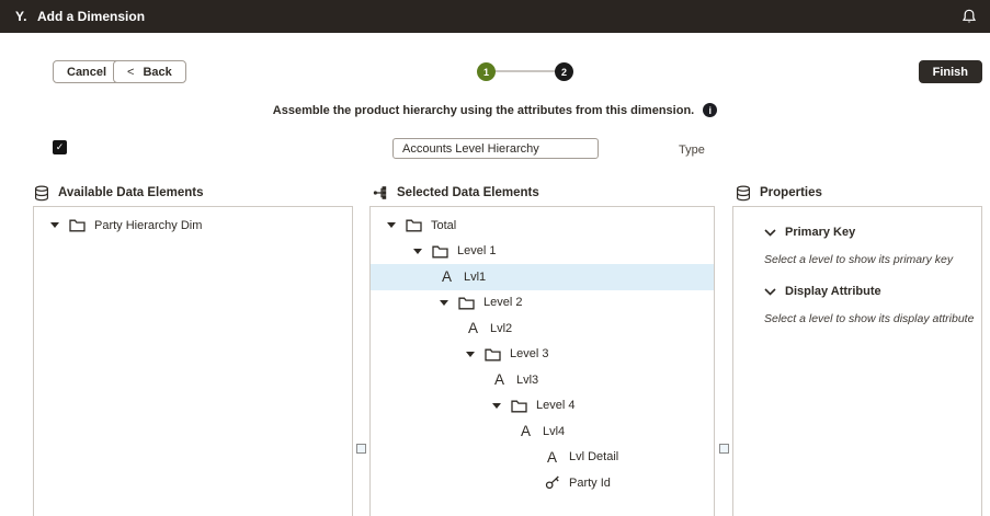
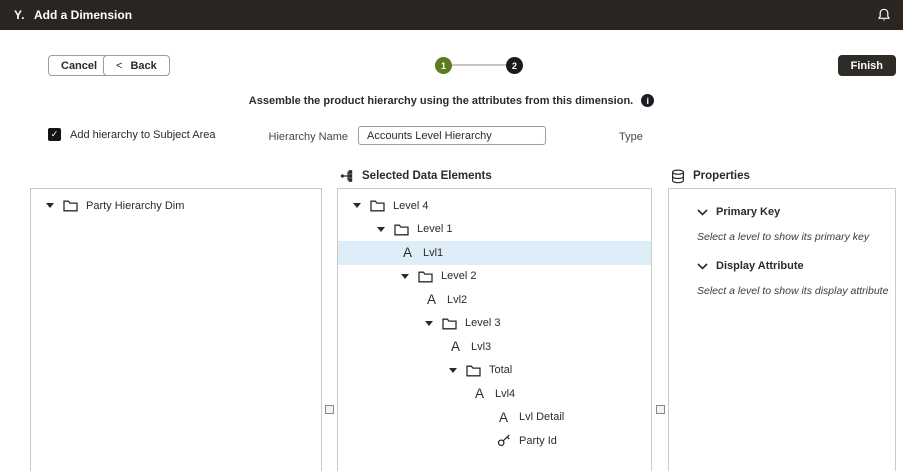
  Y.
  Add a Dimension
  Cancel
  <
  Back
  Finish
  1
  2
  Assemble the product hierarchy using the attributes from this dimension.
  i
  ✓
+ Add hierarchy to Subject Area
+ Hierarchy Name
  Accounts Level Hierarchy
  Type
- Available Data Elements
  Selected Data Elements
  Properties
  Party Hierarchy Dim
- Total
+ Level 4
  Level 1
  A
  Lvl1
  Level 2
  A
  Lvl2
  Level 3
  A
  Lvl3
- Level 4
+ Total
  A
  Lvl4
  A
  Lvl Detail
  Party Id
  Primary Key
  Select a level to show its primary key
  Display Attribute
  Select a level to show its display attribute
